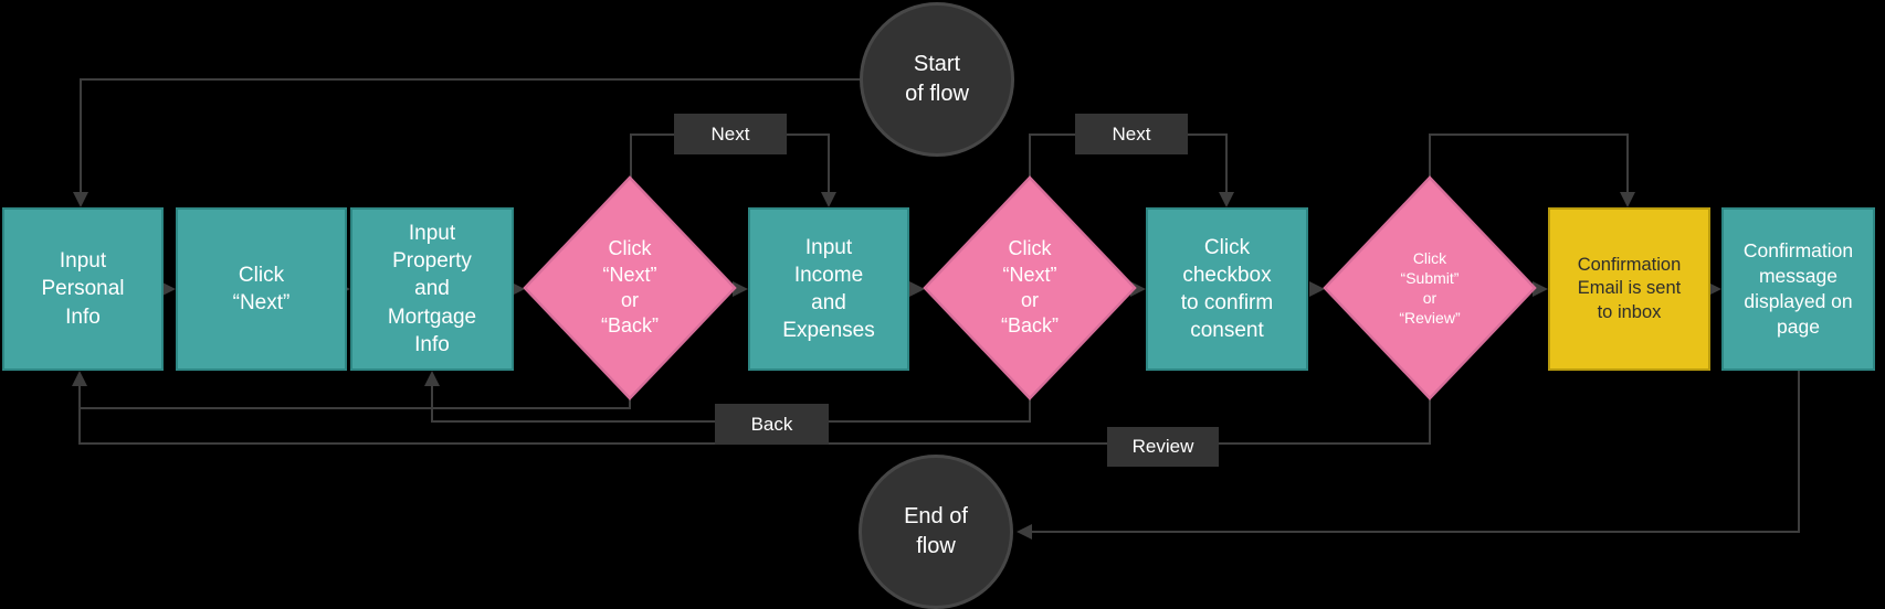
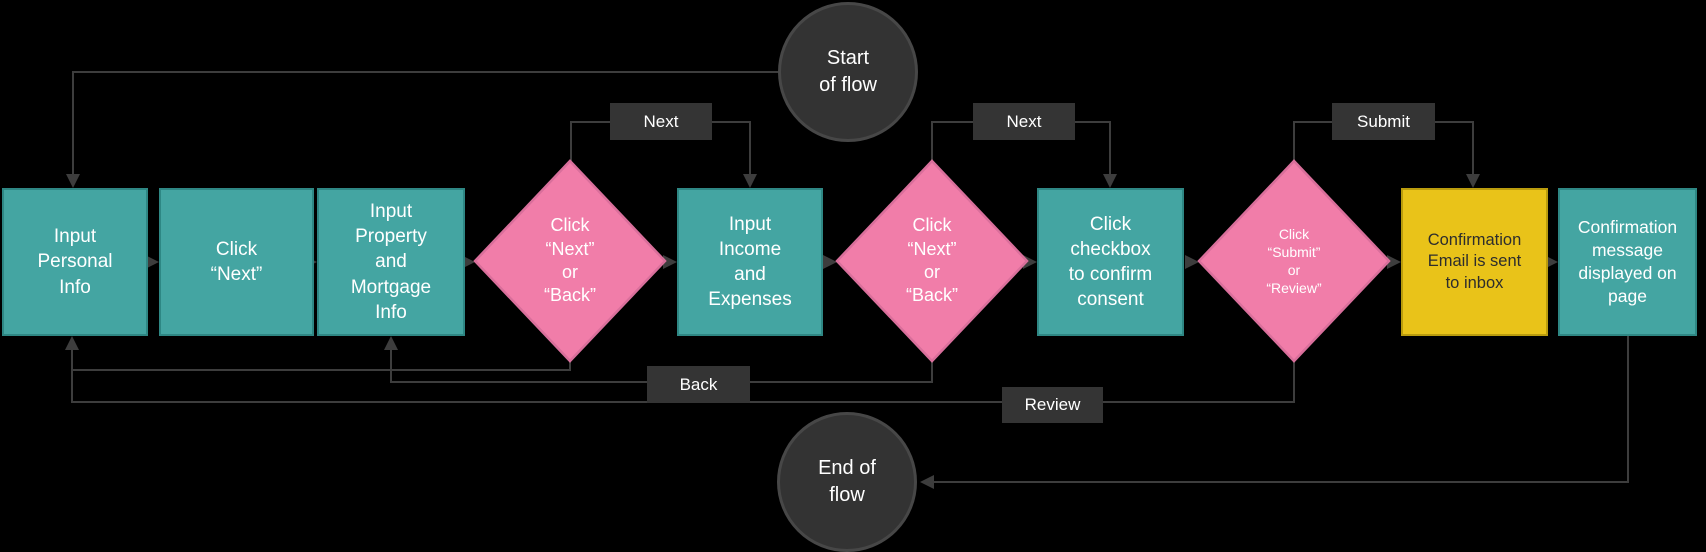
  Start
  of flow
  End of
  flow
  Input
  Personal
  Info
  Click
  “Next”
  Input
  Property
  and
  Mortgage
  Info
  Input
  Income
  and
  Expenses
  Click
  checkbox
  to confirm
  consent
  Confirmation
  Email is sent
  to inbox
  Confirmation
  message
  displayed on
  page
  Click
  “Next”
  or
  “Back”
  Click
  “Next”
  or
  “Back”
  Click
  “Submit”
  or
  “Review”
  Next
  Next
+ Submit
  Back
  Review
